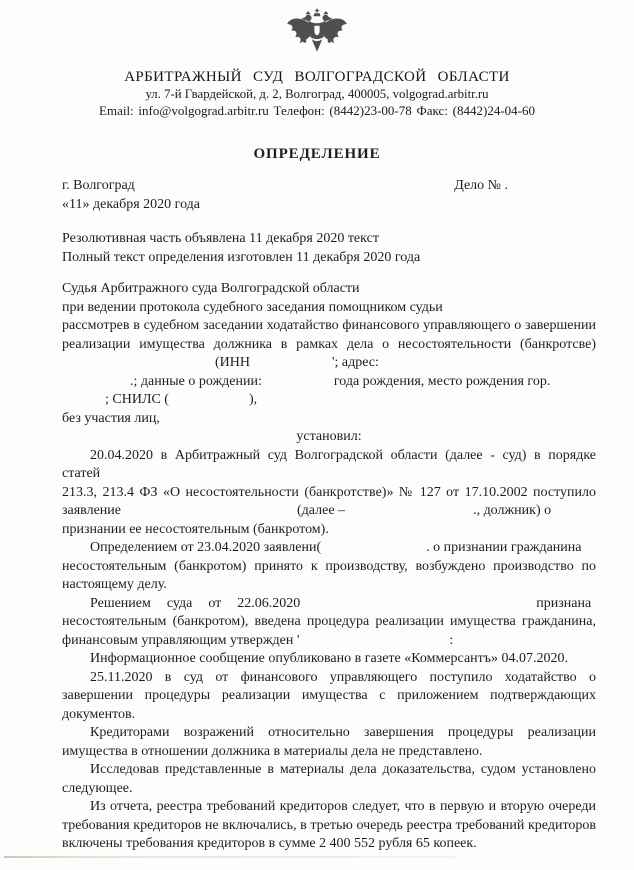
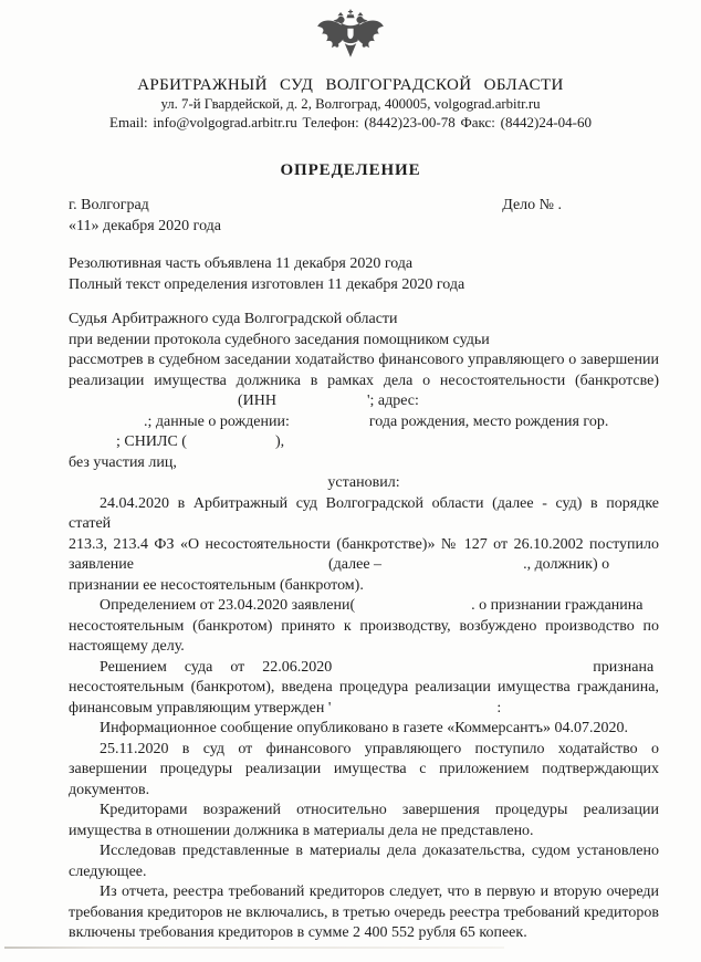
  АРБИТРАЖНЫЙ СУД ВОЛГОГРАДСКОЙ ОБЛАСТИ
  ул. 7-й Гвардейской, д. 2, Волгоград, 400005, volgograd.arbitr.ru
  Email: info@volgograd.arbitr.ru Телефон: (8442)23-00-78 Факс: (8442)24-04-60
  ОПРЕДЕЛЕНИЕ
  г. Волгоград
  Дело № .
  «11» декабря 2020 года
- Резолютивная часть объявлена 11 декабря 2020 текст
+ Резолютивная часть объявлена 11 декабря 2020 года
  Полный текст определения изготовлен 11 декабря 2020 года
  Судья Арбитражного суда Волгоградской области
  при ведении протокола судебного заседания помощником судьи
  рассмотрев в судебном заседании ходатайство финансового управляющего о завершении
  реализации имущества должника в рамках дела о несостоятельности (банкротсве)
  (ИНН '; адрес:
  .; данные о рождении: года рождения, место рождения гор.
  ; СНИЛС ( ),
  без участия лиц,
  установил:
- 20.04.2020 в Арбитражный суд Волгоградской области (далее - суд) в порядке статей
+ 24.04.2020 в Арбитражный суд Волгоградской области (далее - суд) в порядке статей
- 213.3, 213.4 ФЗ «О несостоятельности (банкротстве)» № 127 от 17.10.2002 поступило
+ 213.3, 213.4 ФЗ «О несостоятельности (банкротстве)» № 127 от 26.10.2002 поступило
  заявление (далее – ., должник) о
  признании ее несостоятельным (банкротом).
  Определением от 23.04.2020 заявлени( . о признании гражданина
  несостоятельным (банкротом) принято к производству, возбуждено производство по
  настоящему делу.
  Решением суда от 22.06.2020 признана
  несостоятельным (банкротом), введена процедура реализации имущества гражданина,
  финансовым управляющим утвержден ' :
  Информационное сообщение опубликовано в газете «Коммерсантъ» 04.07.2020.
  25.11.2020 в суд от финансового управляющего поступило ходатайство о
  завершении процедуры реализации имущества с приложением подтверждающих
  документов.
  Кредиторами возражений относительно завершения процедуры реализации
  имущества в отношении должника в материалы дела не представлено.
  Исследовав представленные в материалы дела доказательства, судом установлено
  следующее.
  Из отчета, реестра требований кредиторов следует, что в первую и вторую очереди
  требования кредиторов не включались, в третью очередь реестра требований кредиторов
  включены требования кредиторов в сумме 2 400 552 рубля 65 копеек.
